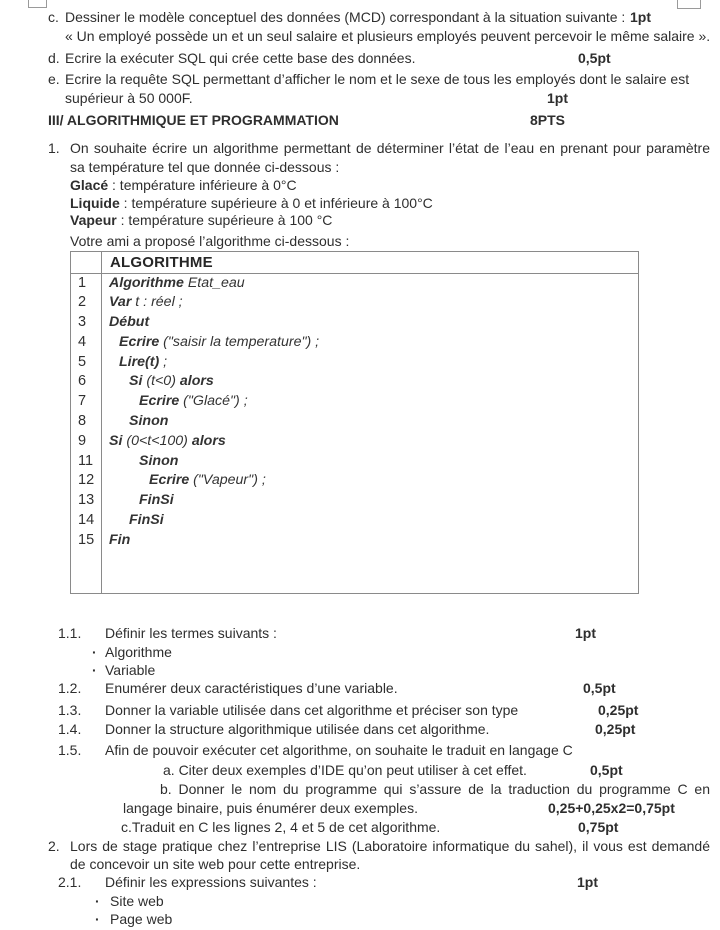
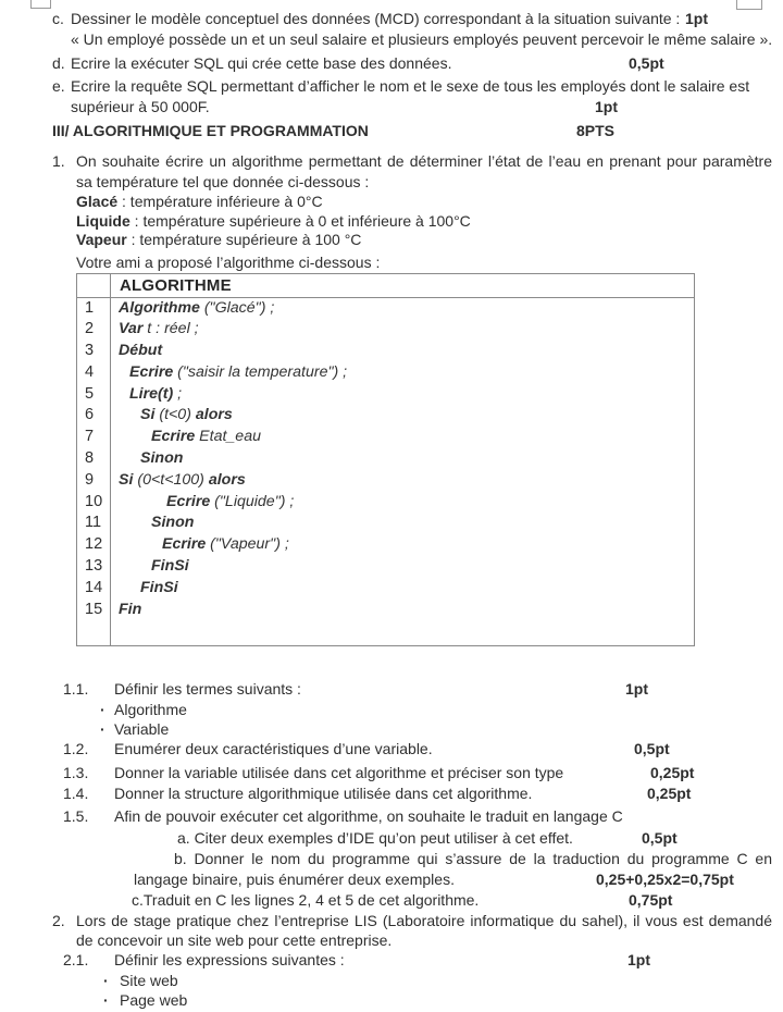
  c. Dessiner le modèle conceptuel des données (MCD) correspondant à la situation suivante :
  1pt
  « Un employé possède un et un seul salaire et plusieurs employés peuvent percevoir le même salaire ».
  d. Ecrire la exécuter SQL qui crée cette base des données.
  0,5pt
  e. Ecrire la requête SQL permettant d’afficher le nom et le sexe de tous les employés dont le salaire est
  supérieur à 50 000F.
  1pt
  III/ ALGORITHMIQUE ET PROGRAMMATION
  8PTS
  1.
  On souhaite écrire un algorithme permettant de déterminer l’état de l’eau en prenant pour paramètre
  sa température tel que donnée ci-dessous :
  Glacé : température inférieure à 0°C
  Liquide : température supérieure à 0 et inférieure à 100°C
  Vapeur : température supérieure à 100 °C
  Votre ami a proposé l’algorithme ci-dessous :
  ALGORITHME
  1
- Algorithme Etat_eau
+ Algorithme ("Glacé") ;
  2
  Var t : réel ;
  3
  Début
  4
  Ecrire ("saisir la temperature") ;
  5
  Lire(t) ;
  6
  Si (t<0) alors
  7
- Ecrire ("Glacé") ;
+ Ecrire Etat_eau
  8
  Sinon
  9
  Si (0<t<100) alors
+ 10
+ Ecrire ("Liquide") ;
  11
  Sinon
  12
  Ecrire ("Vapeur") ;
  13
  FinSi
  14
  FinSi
  15
  Fin
  1.1. Définir les termes suivants :
  1pt
  · Algorithme
  · Variable
  1.2. Enumérer deux caractéristiques d’une variable.
  0,5pt
  1.3. Donner la variable utilisée dans cet algorithme et préciser son type
  0,25pt
  1.4. Donner la structure algorithmique utilisée dans cet algorithme.
  0,25pt
  1.5. Afin de pouvoir exécuter cet algorithme, on souhaite le traduit en langage C
  a. Citer deux exemples d’IDE qu’on peut utiliser à cet effet.
  0,5pt
  b. Donner le nom du programme qui s’assure de la traduction du programme C en
  langage binaire, puis énumérer deux exemples.
  0,25+0,25x2=0,75pt
  c.Traduit en C les lignes 2, 4 et 5 de cet algorithme.
  0,75pt
  2.
  Lors de stage pratique chez l’entreprise LIS (Laboratoire informatique du sahel), il vous est demandé
  de concevoir un site web pour cette entreprise.
  2.1. Définir les expressions suivantes :
  1pt
  · Site web
  · Page web
